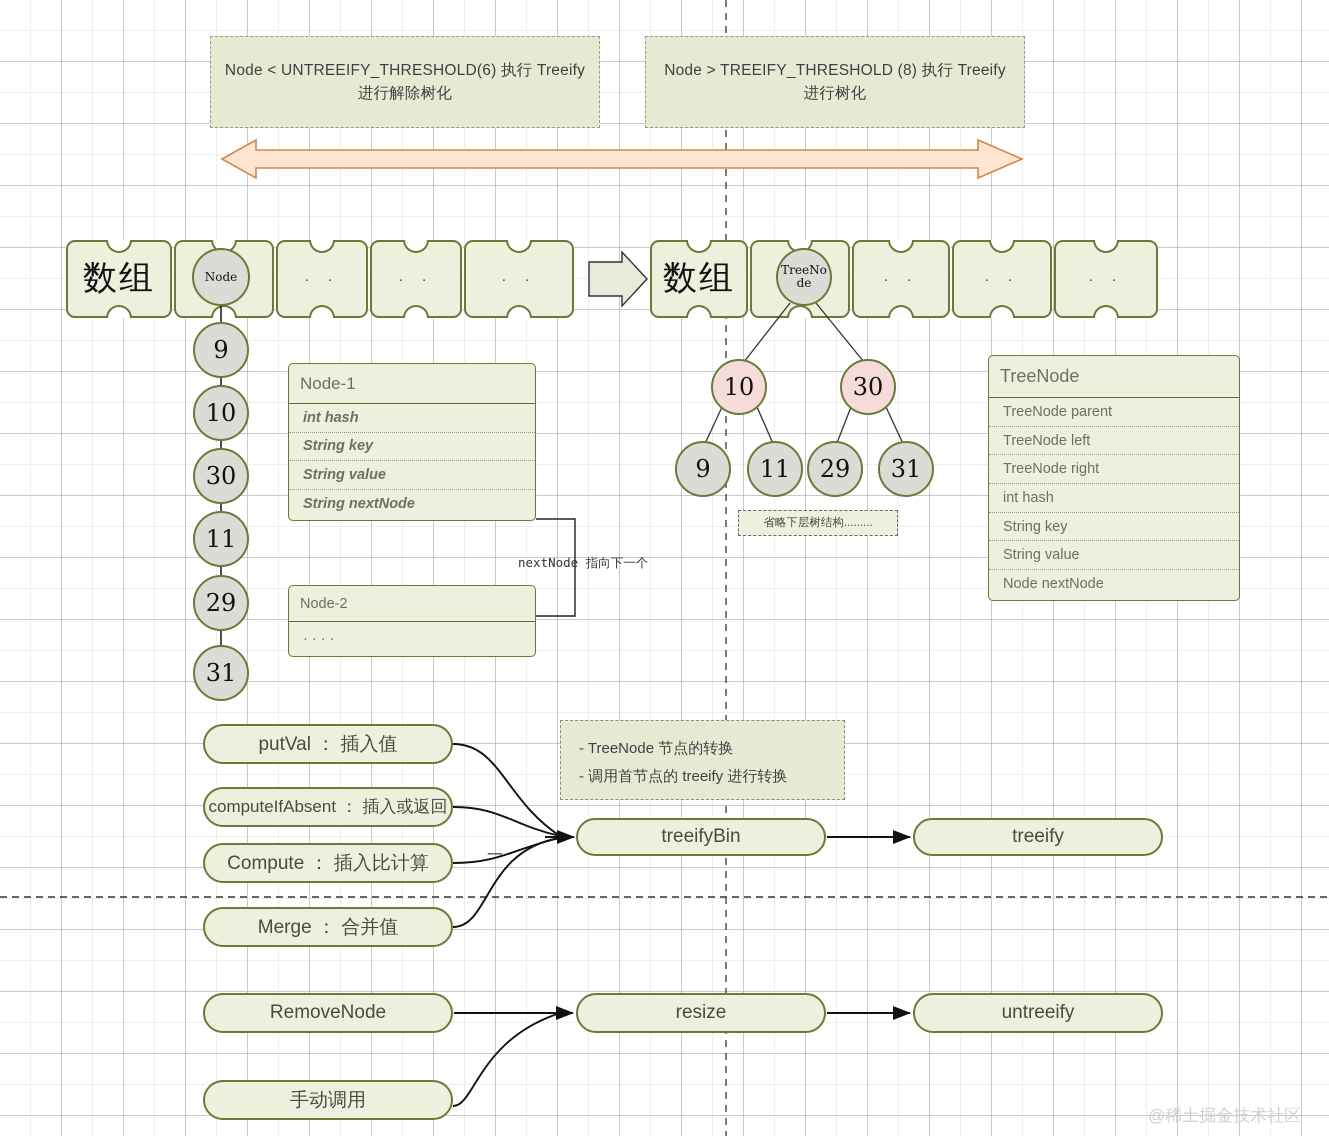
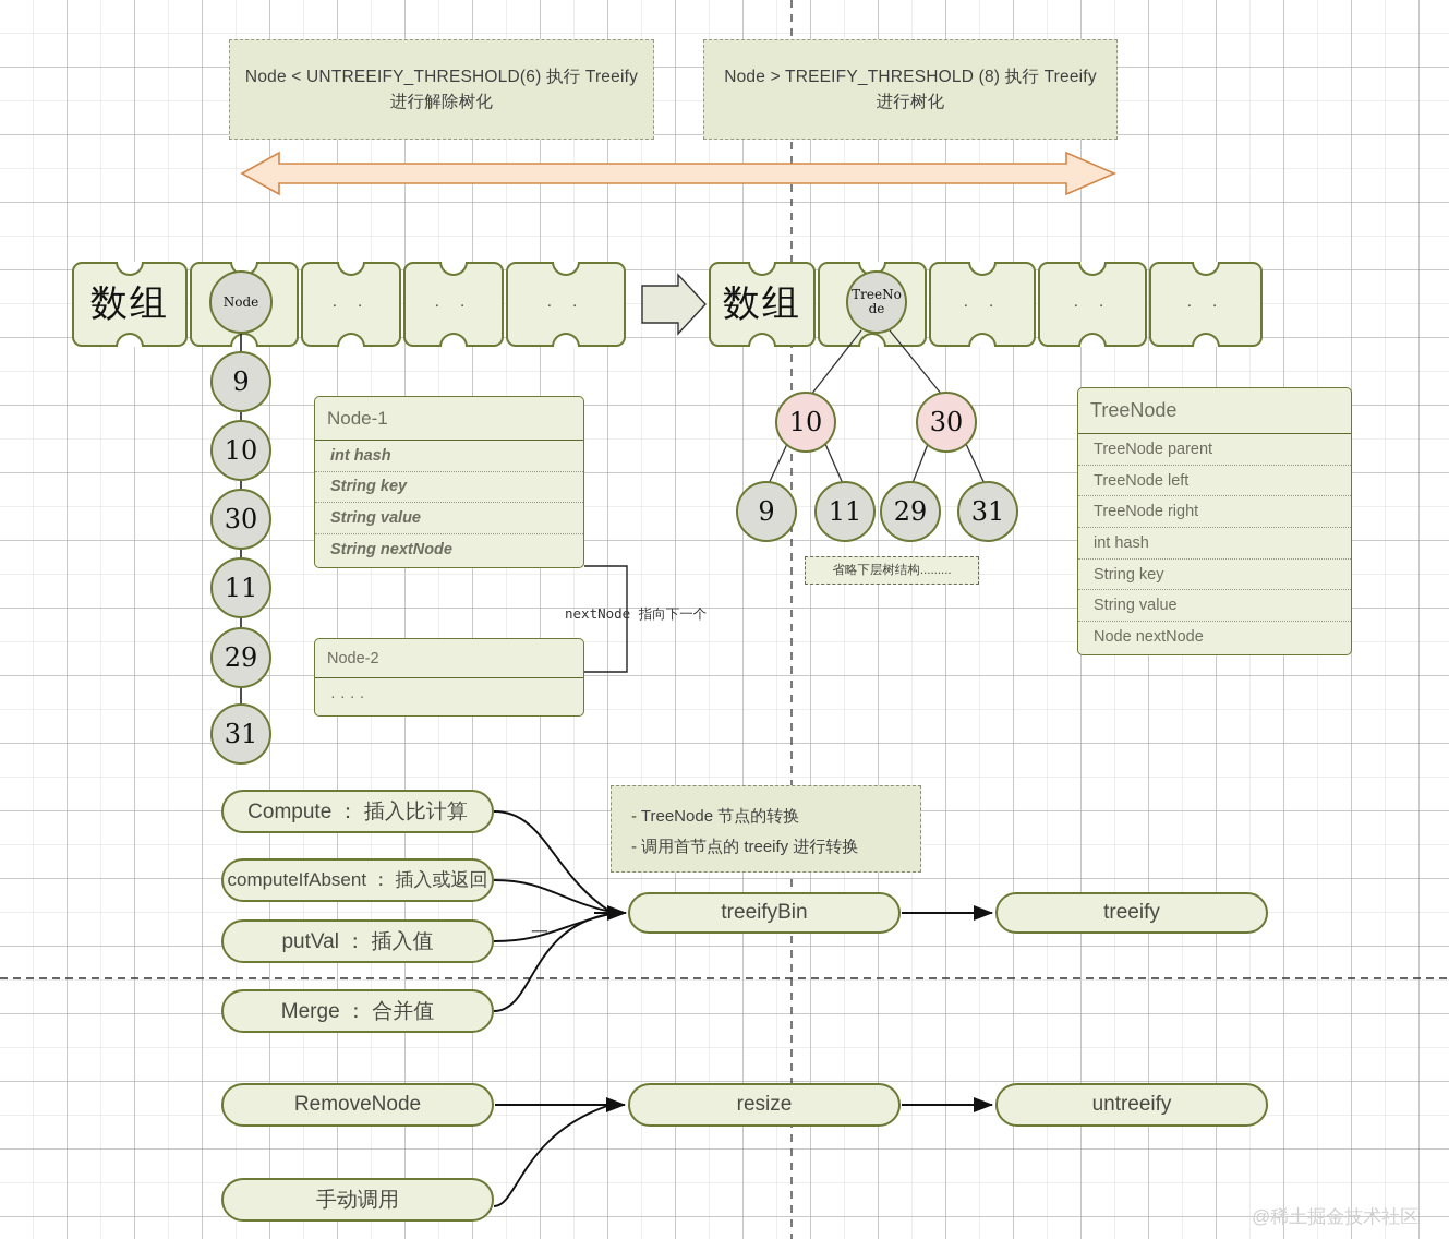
  Node < UNTREEIFY_THRESHOLD(6) 执行 Treeify
  进行解除树化
  Node > TREEIFY_THRESHOLD (8) 执行 Treeify
  进行树化
  数组
  · ·
  · ·
  · ·
  Node
  9
  10
  30
  11
  29
  31
  数组
  · ·
  · ·
  · ·
  TreeNo
  de
  10
  30
  9
  11
  29
  31
  省略下层树结构.........
  Node-1
  int hash
  String key
  String value
  String nextNode
  Node-2
  · · · ·
  nextNode 指向下一个
  TreeNode
  TreeNode parent
  TreeNode left
  TreeNode right
  int hash
  String key
  String value
  Node nextNode
  - TreeNode 节点的转换
  - 调用首节点的 treeify 进行转换
- putVal ： 插入值
+ Compute ： 插入比计算
  computeIfAbsent ： 插入或返回
- Compute ： 插入比计算
+ putVal ： 插入值
  Merge ： 合并值
  treeifyBin
  treeify
  一
  RemoveNode
  手动调用
  resize
  untreeify
  @稀土掘金技术社区
